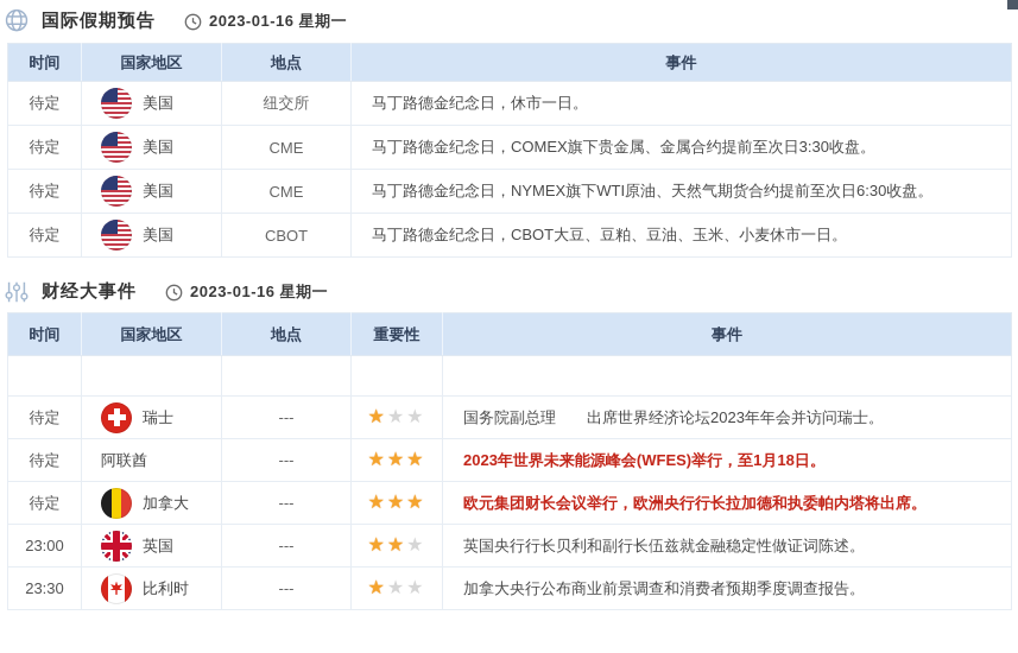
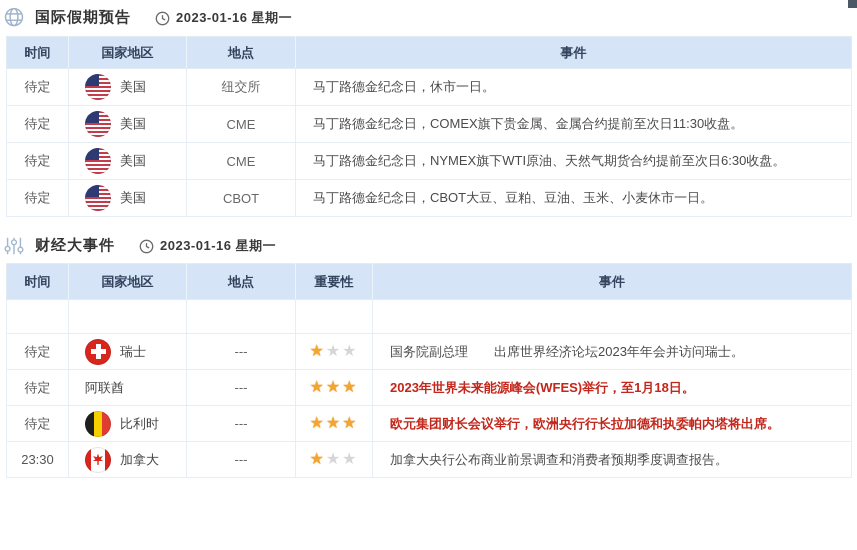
  国际假期预告
  2023-01-16 星期一
  时间	国家地区	地点	事件
  待定	美国	纽交所	马丁路德金纪念日，休市一日。
- 待定	美国	CME	马丁路德金纪念日，COMEX旗下贵金属、金属合约提前至次日3:30收盘。
+ 待定	美国	CME	马丁路德金纪念日，COMEX旗下贵金属、金属合约提前至次日11:30收盘。
  待定	美国	CME	马丁路德金纪念日，NYMEX旗下WTI原油、天然气期货合约提前至次日6:30收盘。
  待定	美国	CBOT	马丁路德金纪念日，CBOT大豆、豆粕、豆油、玉米、小麦休市一日。
  财经大事件
  2023-01-16 星期一
  时间	国家地区	地点	重要性	事件
  待定	瑞士	---	★★★	国务院副总理 出席世界经济论坛2023年年会并访问瑞士。
  待定	阿联酋	---	★★★	2023年世界未来能源峰会(WFES)举行，至1月18日。
- 待定	加拿大	---	★★★	欧元集团财长会议举行，欧洲央行行长拉加德和执委帕内塔将出席。
+ 待定	比利时	---	★★★	欧元集团财长会议举行，欧洲央行行长拉加德和执委帕内塔将出席。
- 23:00	英国	---	★★★	英国央行行长贝利和副行长伍兹就金融稳定性做证词陈述。
- 23:30	比利时	---	★★★	加拿大央行公布商业前景调查和消费者预期季度调查报告。
+ 23:30	加拿大	---	★★★	加拿大央行公布商业前景调查和消费者预期季度调查报告。
